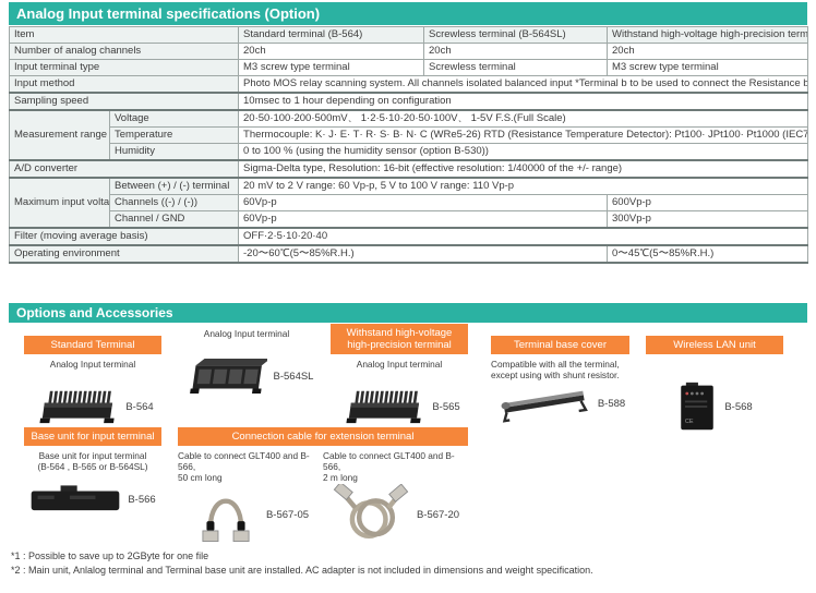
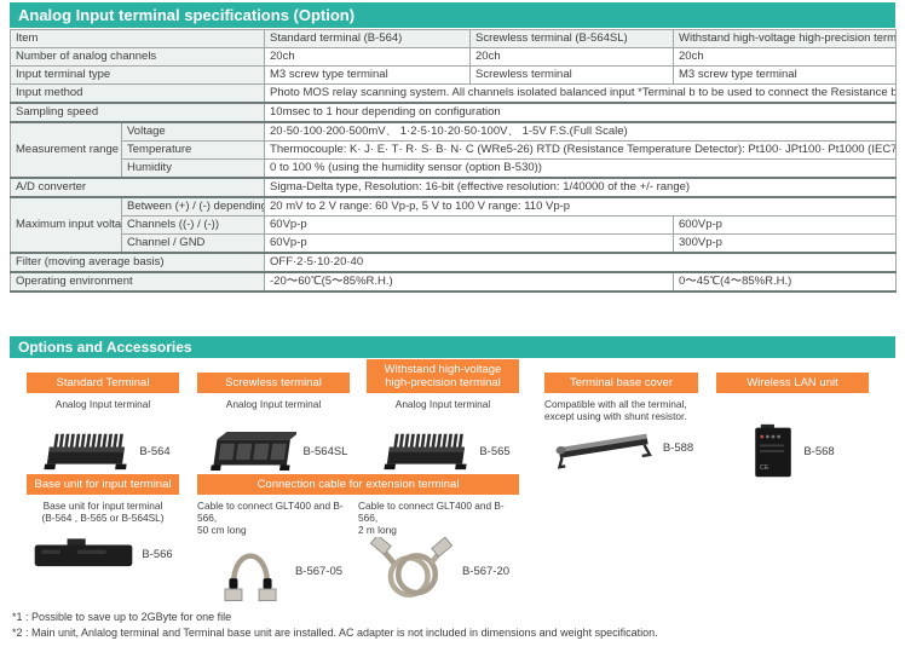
  Analog Input terminal specifications (Option)
  Item	Standard terminal (B-564)	Screwless terminal (B-564SL)	Withstand high-voltage high-precision term
  Number of analog channels	20ch	20ch	20ch
  Input terminal type	M3 screw type terminal	Screwless terminal	M3 screw type terminal
  Input method	Photo MOS relay scanning system. All channels isolated balanced input *Terminal b to be used to connect the Resistance b
  Sampling speed	10msec to 1 hour depending on configuration
  Measurement range	Voltage	20·50·100·200·500mV、 1·2·5·10·20·50·100V、 1-5V F.S.(Full Scale)
  Humidity	0 to 100 % (using the humidity sensor (option B-530))
  A/D converter	Sigma-Delta type, Resolution: 16-bit (effective resolution: 1/40000 of the +/- range)
- Maximum input volta	Between (+) / (-) terminal	20 mV to 2 V range: 60 Vp-p, 5 V to 100 V range: 110 Vp-p
+ Maximum input volta	Between (+) / (-) depending	20 mV to 2 V range: 60 Vp-p, 5 V to 100 V range: 110 Vp-p
  Channels ((-) / (-))	60Vp-p	600Vp-p
  Channel / GND	60Vp-p	300Vp-p
  Filter (moving average basis)	OFF·2·5·10·20·40
- Operating environment	-20〜60℃(5〜85%R.H.)	0〜45℃(5〜85%R.H.)
+ Operating environment	-20〜60℃(5〜85%R.H.)	0〜45℃(4〜85%R.H.)
  Options and Accessories
  Standard Terminal
  Analog Input terminal
  B-564
+ Screwless terminal
  Analog Input terminal
  B-564SL
  Withstand high-voltage
  high-precision terminal
  Analog Input terminal
  B-565
  Terminal base cover
  Compatible with all the terminal,
  except using with shunt resistor.
  B-588
  Wireless LAN unit
  B-568
  Base unit for input terminal
  Base unit for input terminal
  (B-564 , B-565 or B-564SL)
  B-566
  Connection cable for extension terminal
  Cable to connect GLT400 and B-566,
  50 cm long
  B-567-05
  Cable to connect GLT400 and B-566,
  2 m long
  B-567-20
  *1 : Possible to save up to 2GByte for one file
  *2 : Main unit, Anlalog terminal and Terminal base unit are installed. AC adapter is not included in dimensions and weight specification.
